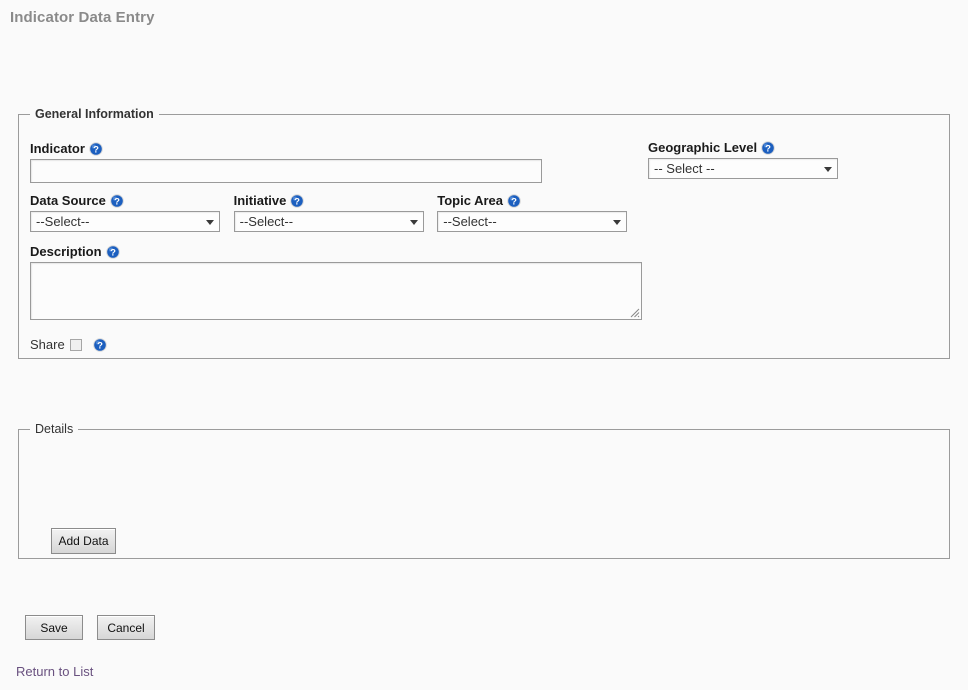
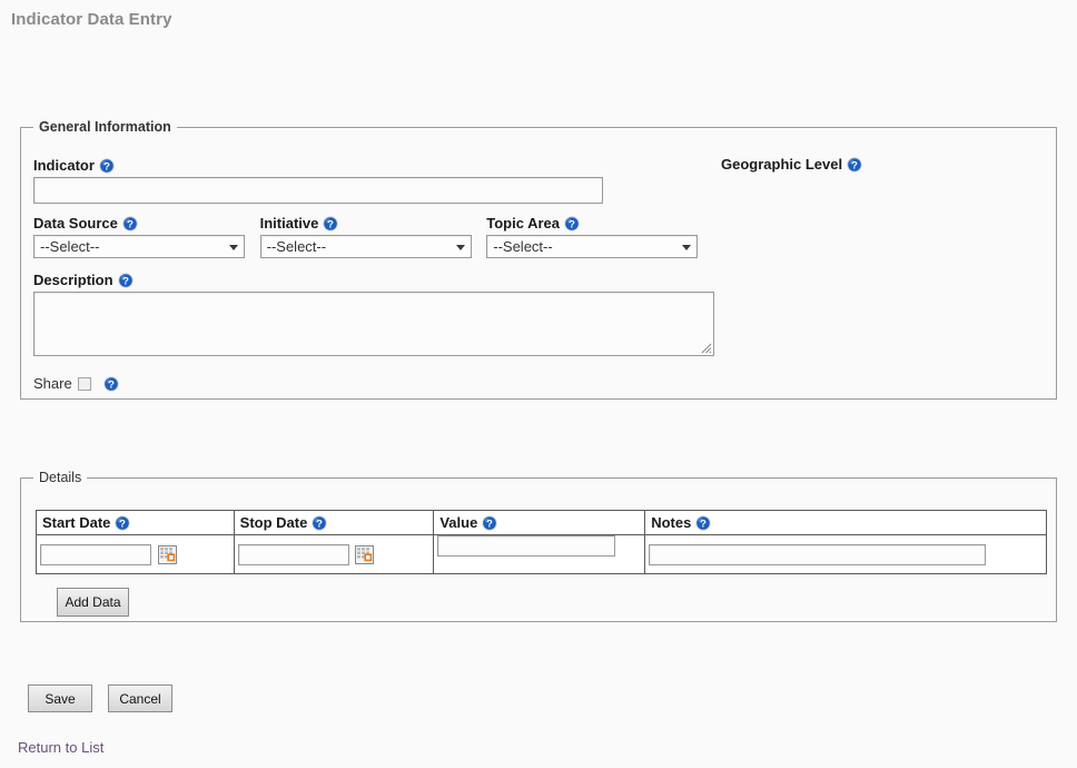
  Indicator Data Entry
  General Information
  Indicator
  ?
  Geographic Level
  ?
- -- Select --
  Data Source
  ?
  --Select--
  Initiative
  ?
  --Select--
  Topic Area
  ?
  --Select--
  Description
  ?
  Share
  ?
  Details
+ Start Date ?	Stop Date ?	Value ?	Notes ?
  Add Data
  Save
  Cancel
  Return to List
